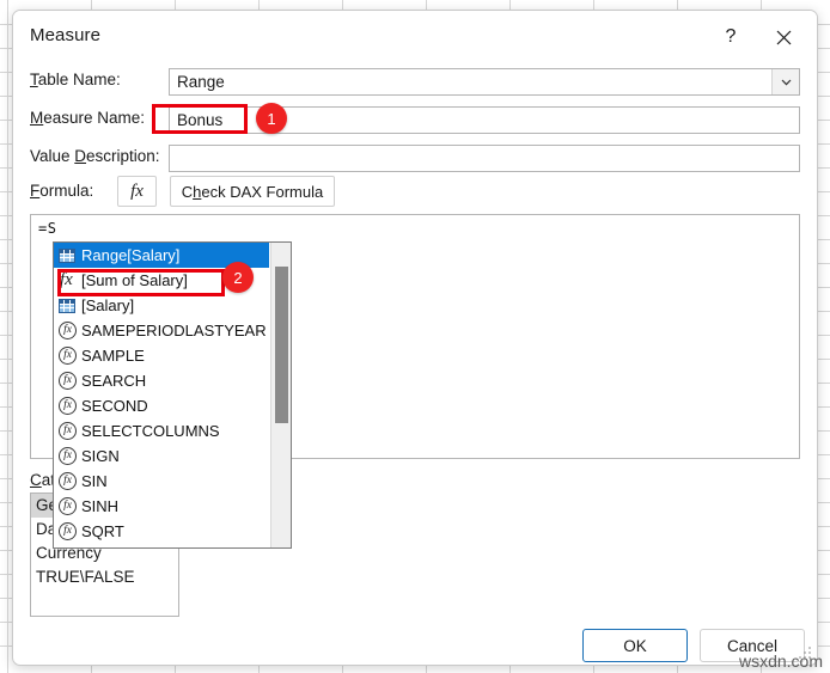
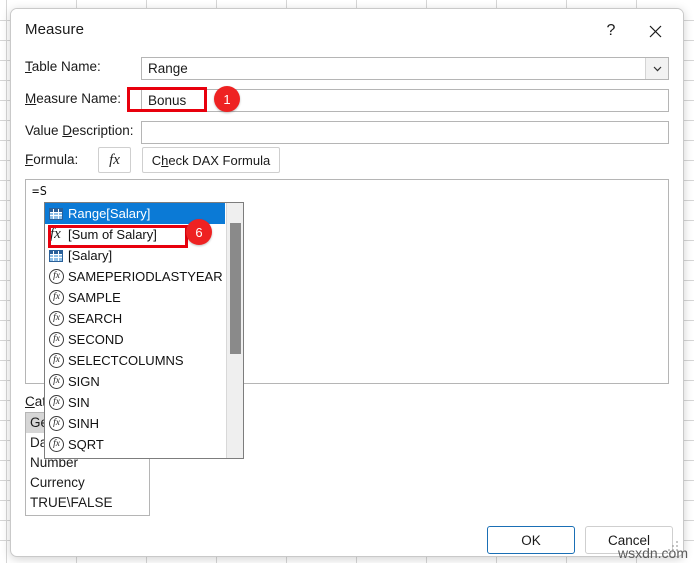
  Measure
  ?
  Table Name:
  Range
  Measure Name:
  Bonus
  Value Description:
  1
  Formula:
  fx
  Check DAX Formula
  =S
  Range[Salary]
  fx
  [Sum of Salary]
  [Salary]
  fx
  SAMEPERIODLASTYEAR
  fx
  SAMPLE
  fx
  SEARCH
  fx
  SECOND
  fx
  SELECTCOLUMNS
  fx
  SIGN
  fx
  SIN
  fx
  SINH
  fx
  SQRT
- 2
+ 6
+ Number
  Currency
  TRUE\FALSE
  OK
  Cancel
  wsxdn.com
